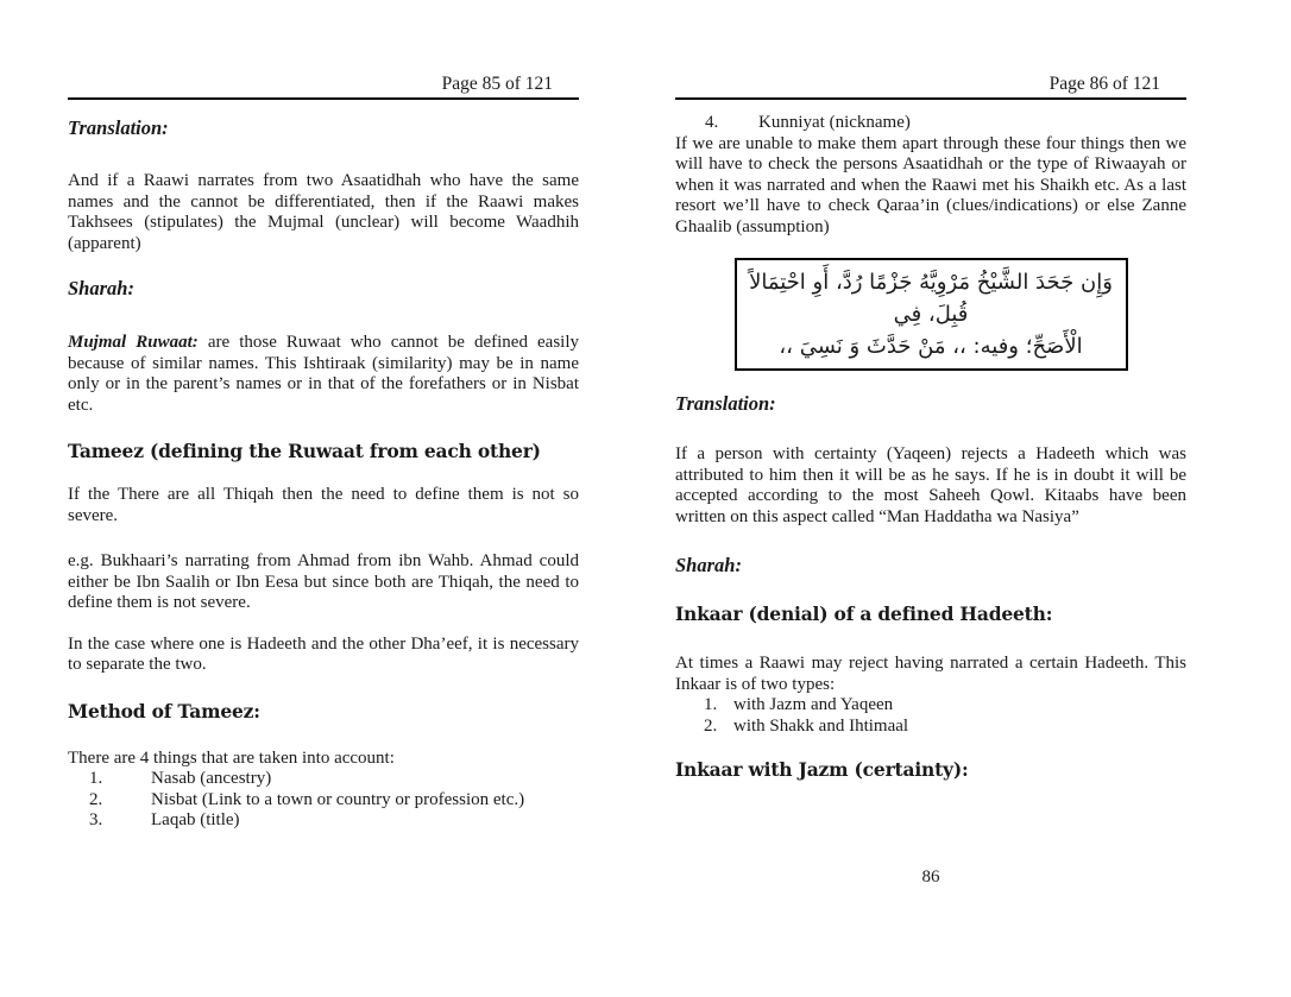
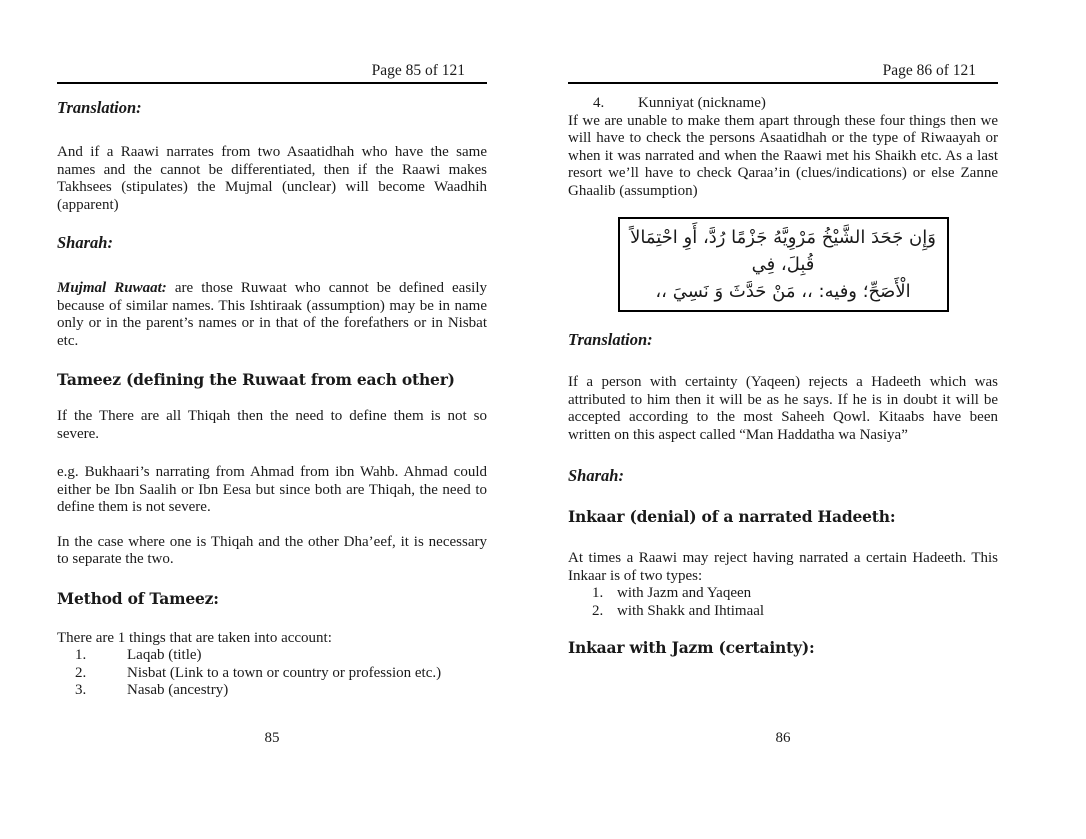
  Page 85 of 121
  Translation:
  And if a Raawi narrates from two Asaatidhah who have the same names and the cannot be differentiated, then if the Raawi makes Takhsees (stipulates) the Mujmal (unclear) will become Waadhih (apparent)
  Sharah:
- Mujmal Ruwaat: are those Ruwaat who cannot be defined easily because of similar names. This Ishtiraak (similarity) may be in name only or in the parent’s names or in that of the forefathers or in Nisbat etc.
+ Mujmal Ruwaat: are those Ruwaat who cannot be defined easily because of similar names. This Ishtiraak (assumption) may be in name only or in the parent’s names or in that of the forefathers or in Nisbat etc.
  Tameez (defining the Ruwaat from each other)
  If the There are all Thiqah then the need to define them is not so severe.
  e.g. Bukhaari’s narrating from Ahmad from ibn Wahb. Ahmad could either be Ibn Saalih or Ibn Eesa but since both are Thiqah, the need to define them is not severe.
- In the case where one is Hadeeth and the other Dha’eef, it is necessary to separate the two.
+ In the case where one is Thiqah and the other Dha’eef, it is necessary to separate the two.
  Method of Tameez:
- There are 4 things that are taken into account:
+ There are 1 things that are taken into account:
  1.
- Nasab (ancestry)
+ Laqab (title)
  2.
  Nisbat (Link to a town or country or profession etc.)
  3.
- Laqab (title)
+ Nasab (ancestry)
  Page 86 of 121
  4.
  Kunniyat (nickname)
  If we are unable to make them apart through these four things then we will have to check the persons Asaatidhah or the type of Riwaayah or when it was narrated and when the Raawi met his Shaikh etc. As a last resort we’ll have to check Qaraa’in (clues/indications) or else Zanne Ghaalib (assumption)
  وَإِن جَحَدَ الشَّيْخُ مَرْوِيَّهُ جَزْمًا رُدَّ، أَوِ احْتِمَالاً قُبِلَ، فِي
  الْأَصَحِّ؛ وفيه: ،، مَنْ حَدَّثَ وَ نَسِيَ ،،
  Translation:
  If a person with certainty (Yaqeen) rejects a Hadeeth which was attributed to him then it will be as he says. If he is in doubt it will be accepted according to the most Saheeh Qowl. Kitaabs have been written on this aspect called “Man Haddatha wa Nasiya”
  Sharah:
- Inkaar (denial) of a defined Hadeeth:
+ Inkaar (denial) of a narrated Hadeeth:
  At times a Raawi may reject having narrated a certain Hadeeth. This Inkaar is of two types:
  1.
  with Jazm and Yaqeen
  2.
  with Shakk and Ihtimaal
  Inkaar with Jazm (certainty):
+ 85
  86
